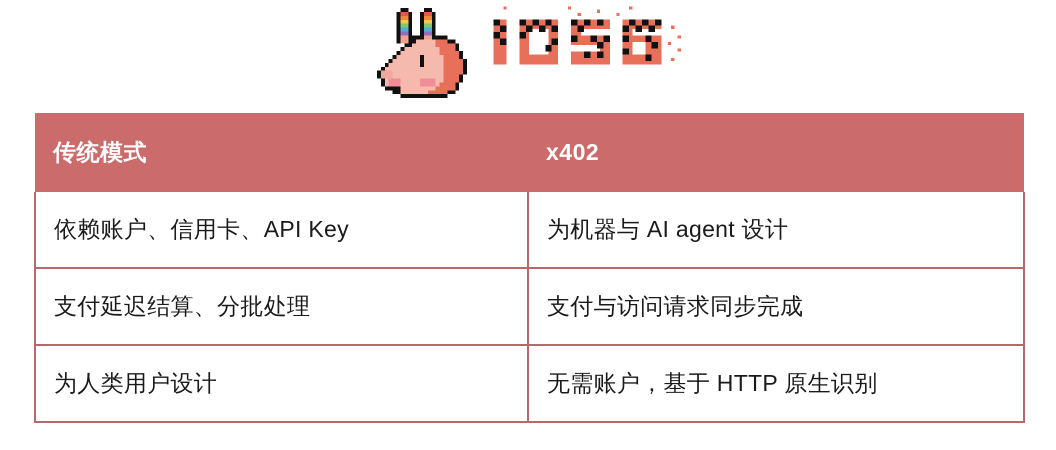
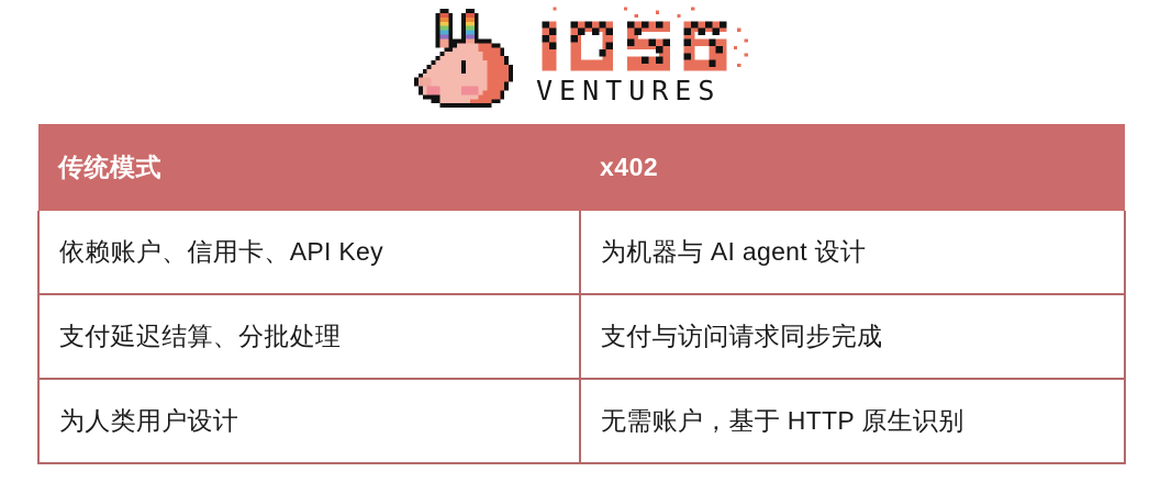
+ VENTURES
  传统模式	x402
  依赖账户、信用卡、API Key	为机器与 AI agent 设计
  支付延迟结算、分批处理	支付与访问请求同步完成
  为人类用户设计	无需账户，基于 HTTP 原生识别
